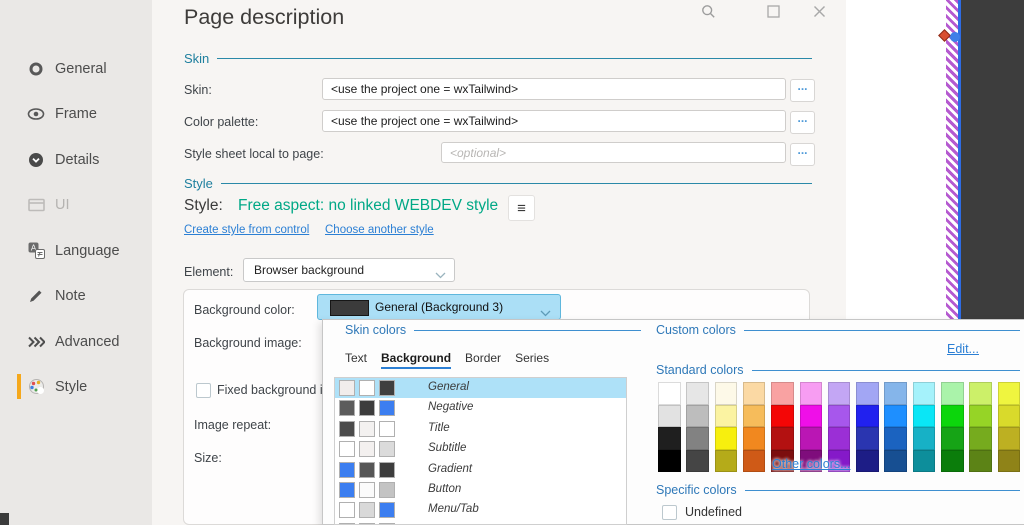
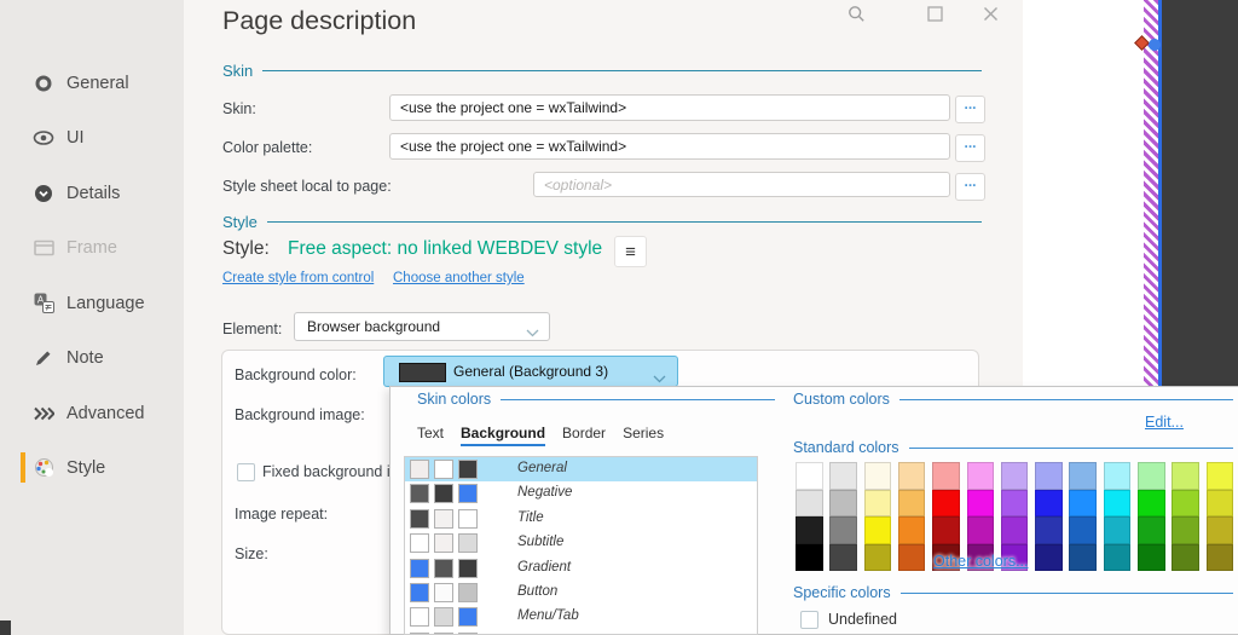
  General
- Frame
+ UI
  Details
- UI
+ Frame
  A
  Language
  Note
  Advanced
  Style
  Page description
  Skin
  Skin:
  <use the project one = wxTailwind>
  ...
  Color palette:
  <use the project one = wxTailwind>
  ...
  Style sheet local to page:
  <optional>
  ...
  Style
  Style:
  Free aspect: no linked WEBDEV style
  ≡
  Create style from control
  Choose another style
  Element:
  Browser background
  Background color:
  General (Background 3)
  Background image:
  Fixed background
  Image repeat:
  Size:
  Skin colors
  Text
  Background
  Border
  Series
  General
  Negative
  Title
  Subtitle
  Gradient
  Button
  Menu/Tab
  Custom colors
  Edit...
  Standard colors
  Other colors...
  Specific colors
  Undefined
